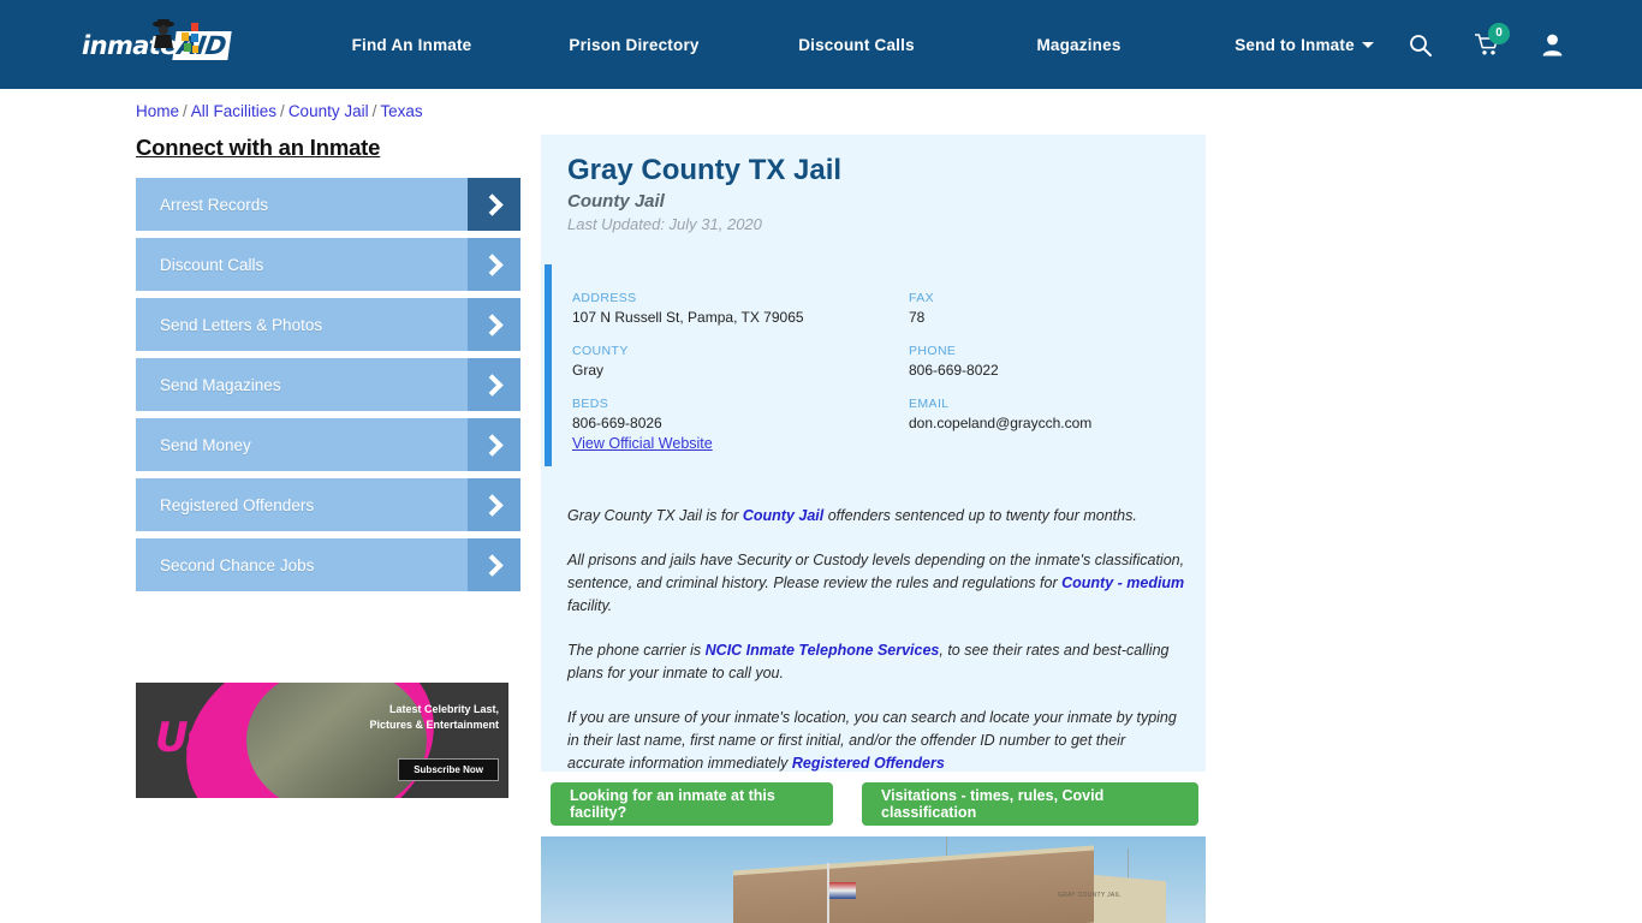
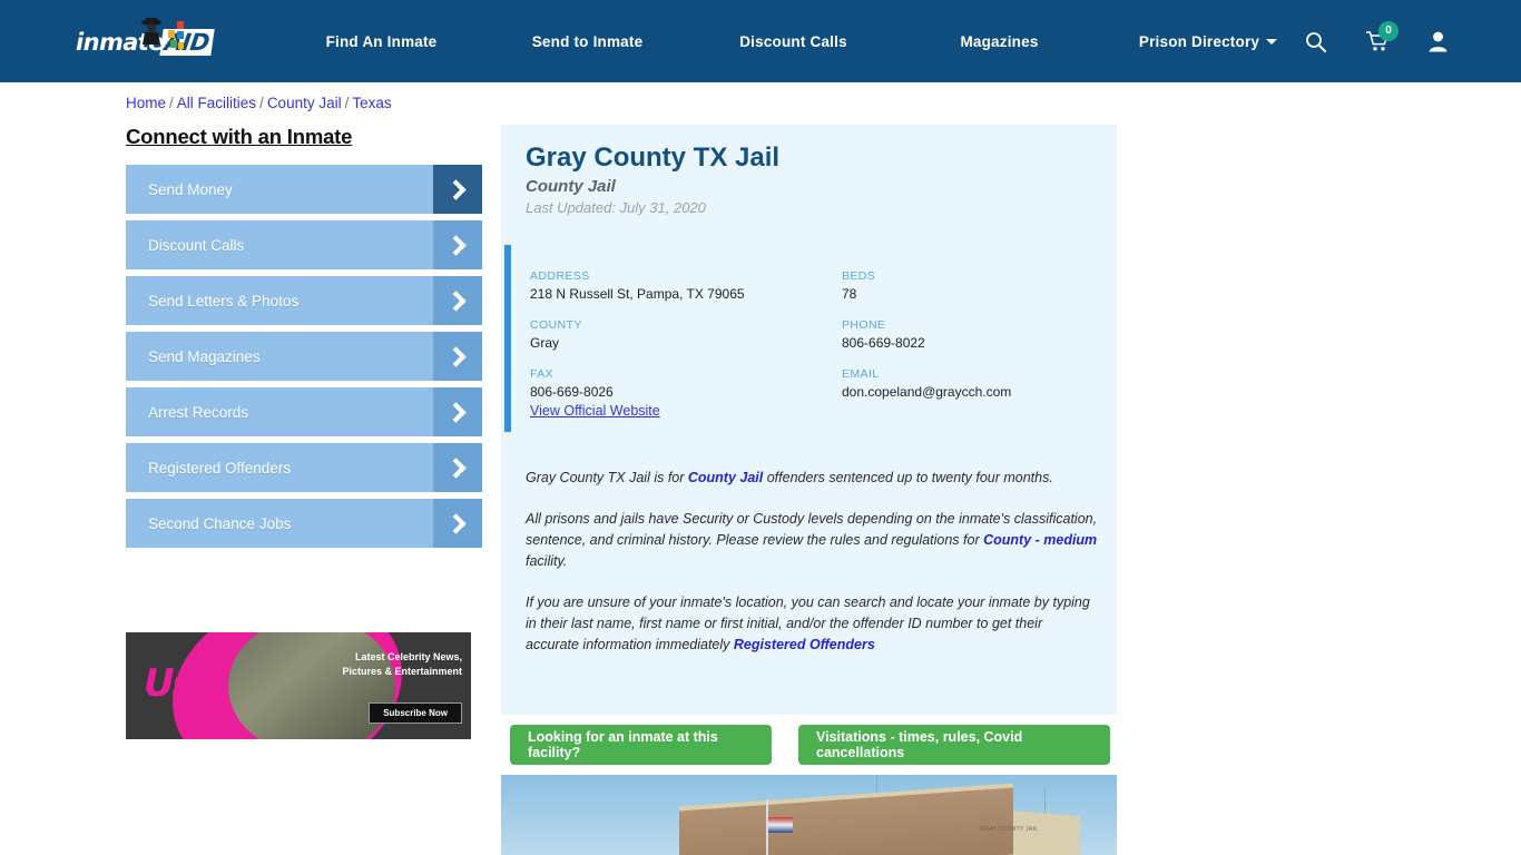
  Find An Inmate
- Prison Directory
+ Send to Inmate
  Discount Calls
  Magazines
- Send to Inmate
+ Prison Directory
  0
  Home / All Facilities / County Jail / Texas
  Connect with an Inmate
- Arrest Records
+ Send Money
  Discount Calls
  Send Letters & Photos
  Send Magazines
- Send Money
+ Arrest Records
  Registered Offenders
  Second Chance Jobs
  Us
- Latest Celebrity Last, Pictures & Entertainment
+ Latest Celebrity News, Pictures & Entertainment
  Subscribe Now
  Gray County TX Jail
  County Jail
  Last Updated: July 31, 2020
  ADDRESS
- 107 N Russell St, Pampa, TX 79065
+ 218 N Russell St, Pampa, TX 79065
- FAX
+ BEDS
  78
  COUNTY
  Gray
  PHONE
  806-669-8022
- BEDS
+ FAX
  806-669-8026
  EMAIL
  don.copeland@graycch.com
  Gray County TX Jail is for County Jail offenders sentenced up to twenty four months.
  All prisons and jails have Security or Custody levels depending on the inmate's classification, sentence, and criminal history. Please review the rules and regulations for County - medium facility.
- The phone carrier is NCIC Inmate Telephone Services, to see their rates and best-calling plans for your inmate to call you.
  If you are unsure of your inmate's location, you can search and locate your inmate by typing in their last name, first name or first initial, and/or the offender ID number to get their accurate information immediately Registered Offenders
  View Official Website
  Looking for an inmate at this facility?
- Visitations - times, rules, Covid classification
+ Visitations - times, rules, Covid cancellations
